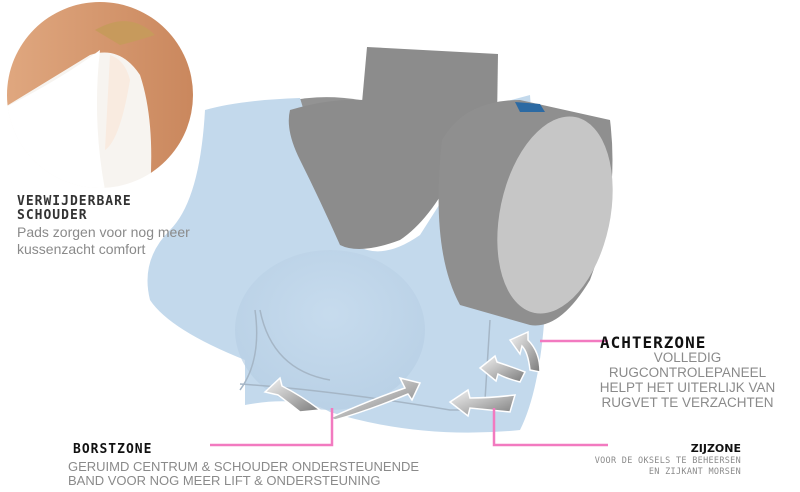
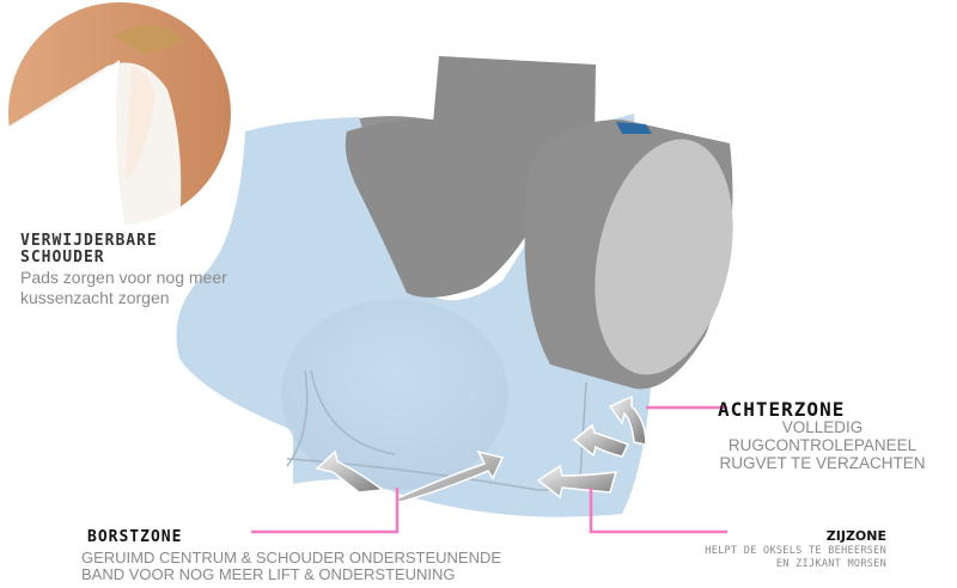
  VERWIJDERBARE
  SCHOUDER
- Pads zorgen voor nog meer kussenzacht comfort
+ Pads zorgen voor nog meer kussenzacht zorgen
  ACHTERZONE
  VOLLEDIG
  RUGCONTROLEPANEEL
- HELPT HET UITERLIJK VAN
  RUGVET TE VERZACHTEN
  ZIJZONE
- VOOR DE OKSELS TE BEHEERSEN
+ HELPT DE OKSELS TE BEHEERSEN
  EN ZIJKANT MORSEN
  BORSTZONE
  GERUIMD CENTRUM & SCHOUDER ONDERSTEUNENDE
  BAND VOOR NOG MEER LIFT & ONDERSTEUNING
